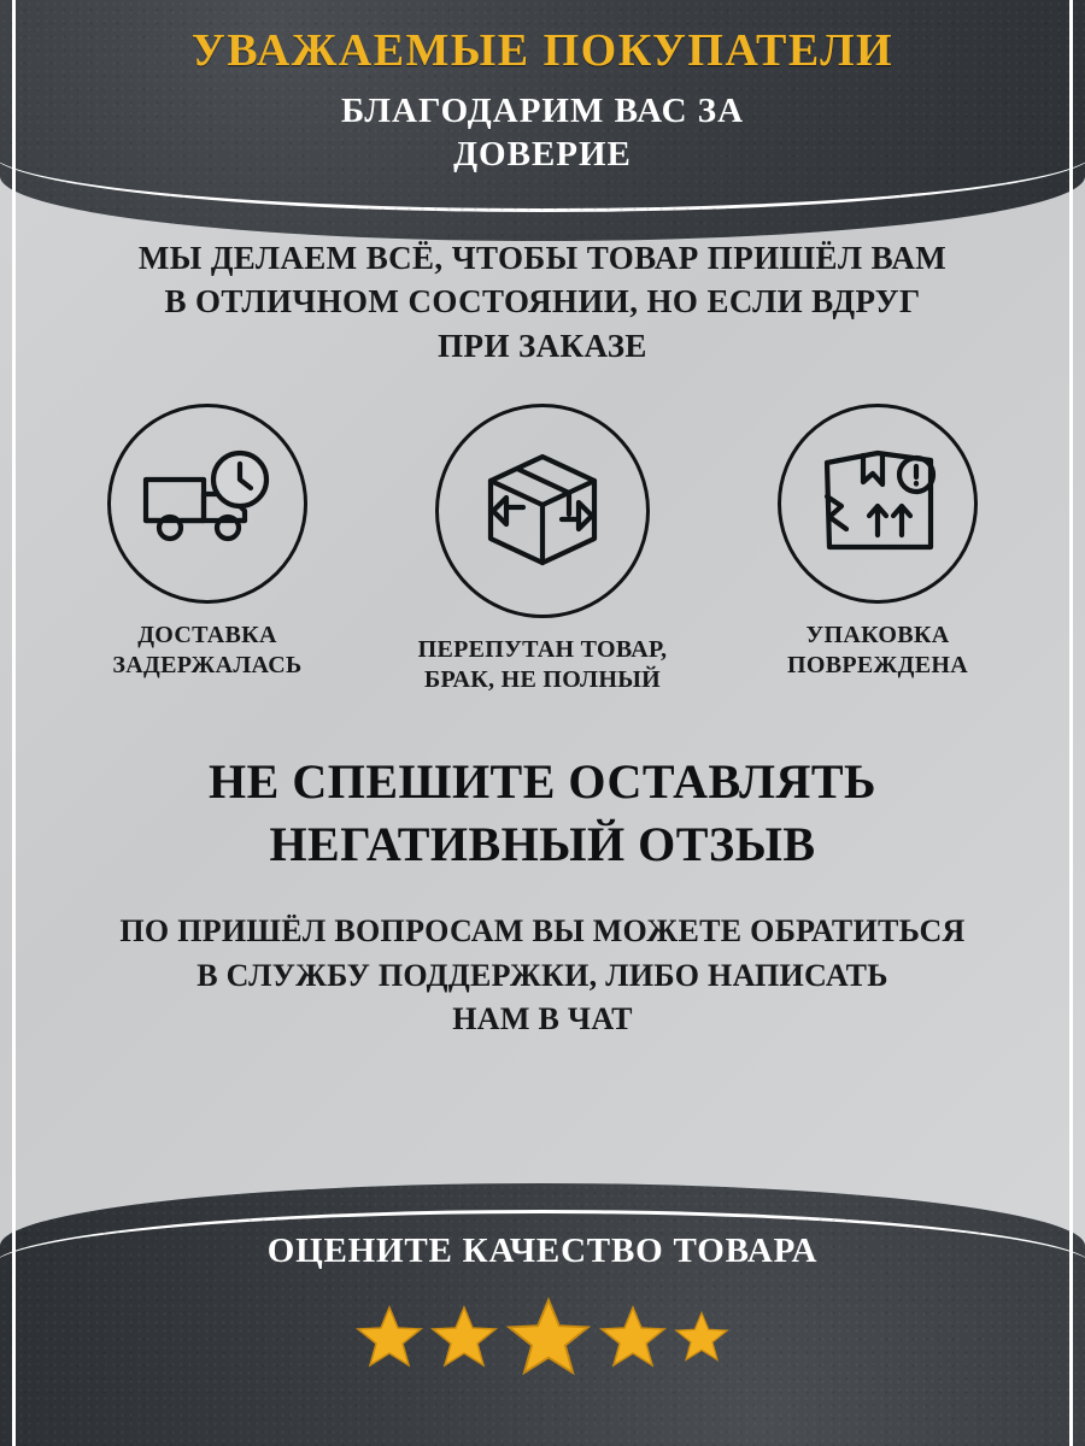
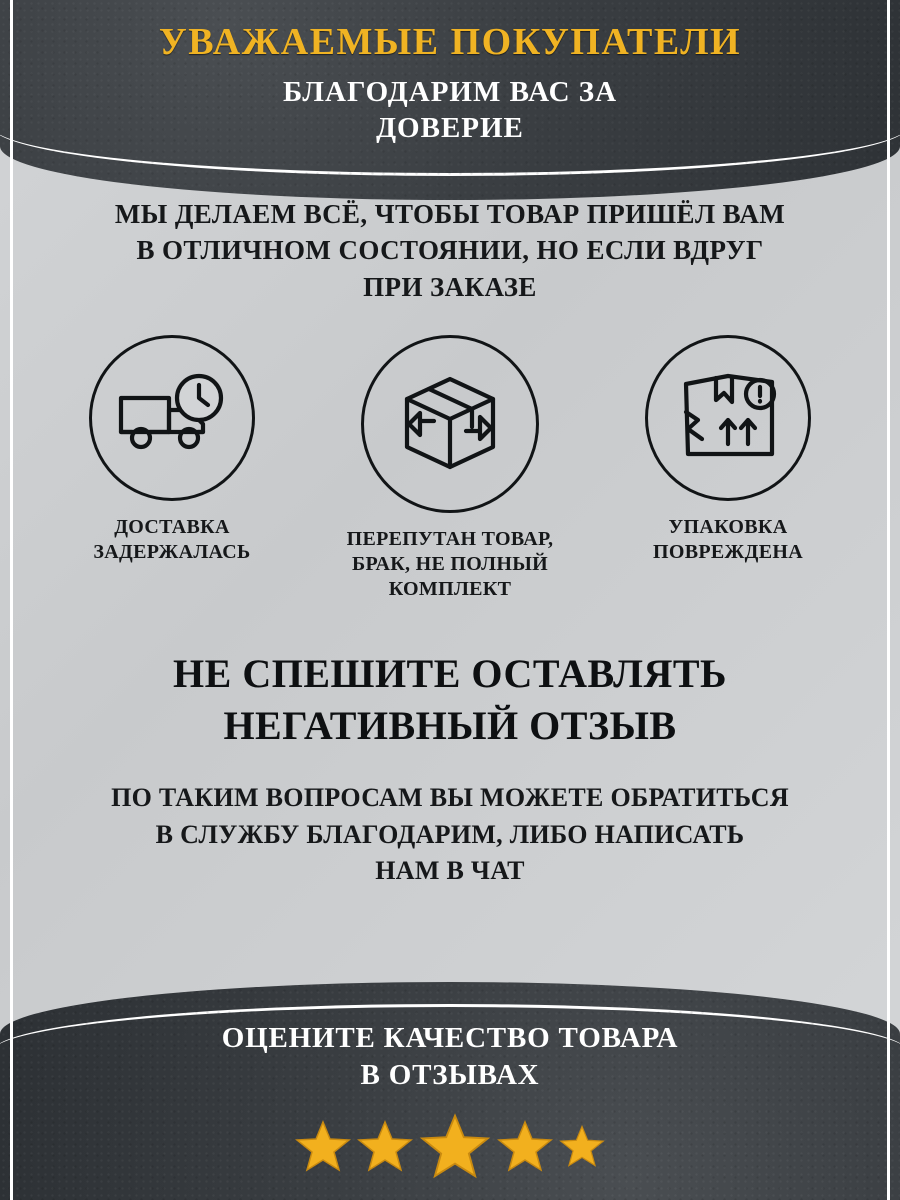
  УВАЖАЕМЫЕ ПОКУПАТЕЛИ
  БЛАГОДАРИМ ВАС ЗА
  ДОВЕРИЕ
  МЫ ДЕЛАЕМ ВСЁ, ЧТОБЫ ТОВАР ПРИШЁЛ ВАМ
  В ОТЛИЧНОМ СОСТОЯНИИ, НО ЕСЛИ ВДРУГ
  ПРИ ЗАКАЗЕ
  ДОСТАВКА
  ЗАДЕРЖАЛАСЬ
  ПЕРЕПУТАН ТОВАР,
  БРАК, НЕ ПОЛНЫЙ
+ КОМПЛЕКТ
  УПАКОВКА
  ПОВРЕЖДЕНА
  НЕ СПЕШИТЕ ОСТАВЛЯТЬ
  НЕГАТИВНЫЙ ОТЗЫВ
- ПО ПРИШЁЛ ВОПРОСАМ ВЫ МОЖЕТЕ ОБРАТИТЬСЯ
+ ПО ТАКИМ ВОПРОСАМ ВЫ МОЖЕТЕ ОБРАТИТЬСЯ
- В СЛУЖБУ ПОДДЕРЖКИ, ЛИБО НАПИСАТЬ
+ В СЛУЖБУ БЛАГОДАРИМ, ЛИБО НАПИСАТЬ
  НАМ В ЧАТ
  ОЦЕНИТЕ КАЧЕСТВО ТОВАРА
+ В ОТЗЫВАХ
